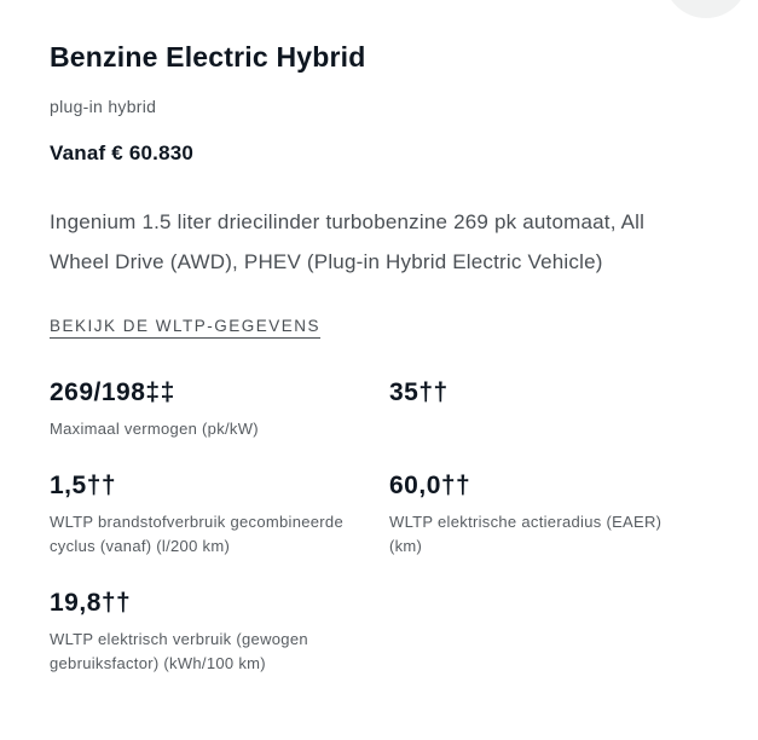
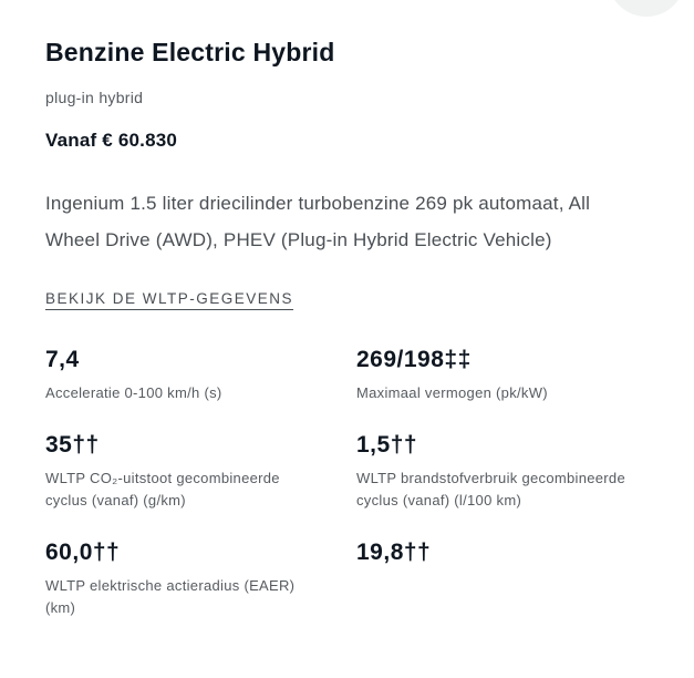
  Benzine Electric Hybrid
  plug-in hybrid
  Vanaf € 60.830
  Ingenium 1.5 liter driecilinder turbobenzine 269 pk automaat, All Wheel Drive (AWD), PHEV (Plug-in Hybrid Electric Vehicle)
  BEKIJK DE WLTP-GEGEVENS
+ 7,4
+ Acceleratie 0-100 km/h (s)
  269/198‡‡
  Maximaal vermogen (pk/kW)
  35††
+ WLTP CO₂-uitstoot gecombineerde cyclus (vanaf) (g/km)
  1,5††
- WLTP brandstofverbruik gecombineerde cyclus (vanaf) (l/200 km)
+ WLTP brandstofverbruik gecombineerde cyclus (vanaf) (l/100 km)
  60,0††
  WLTP elektrische actieradius (EAER) (km)
  19,8††
- WLTP elektrisch verbruik (gewogen gebruiksfactor) (kWh/100 km)
